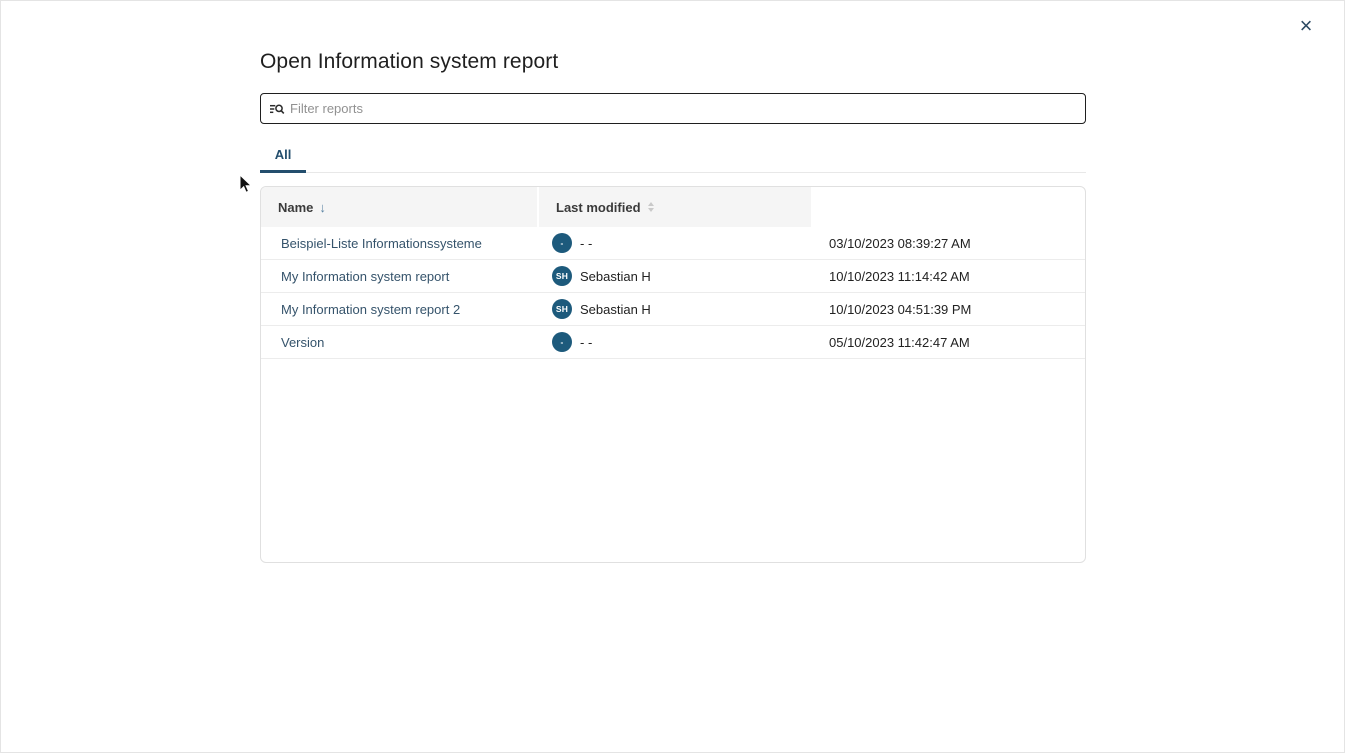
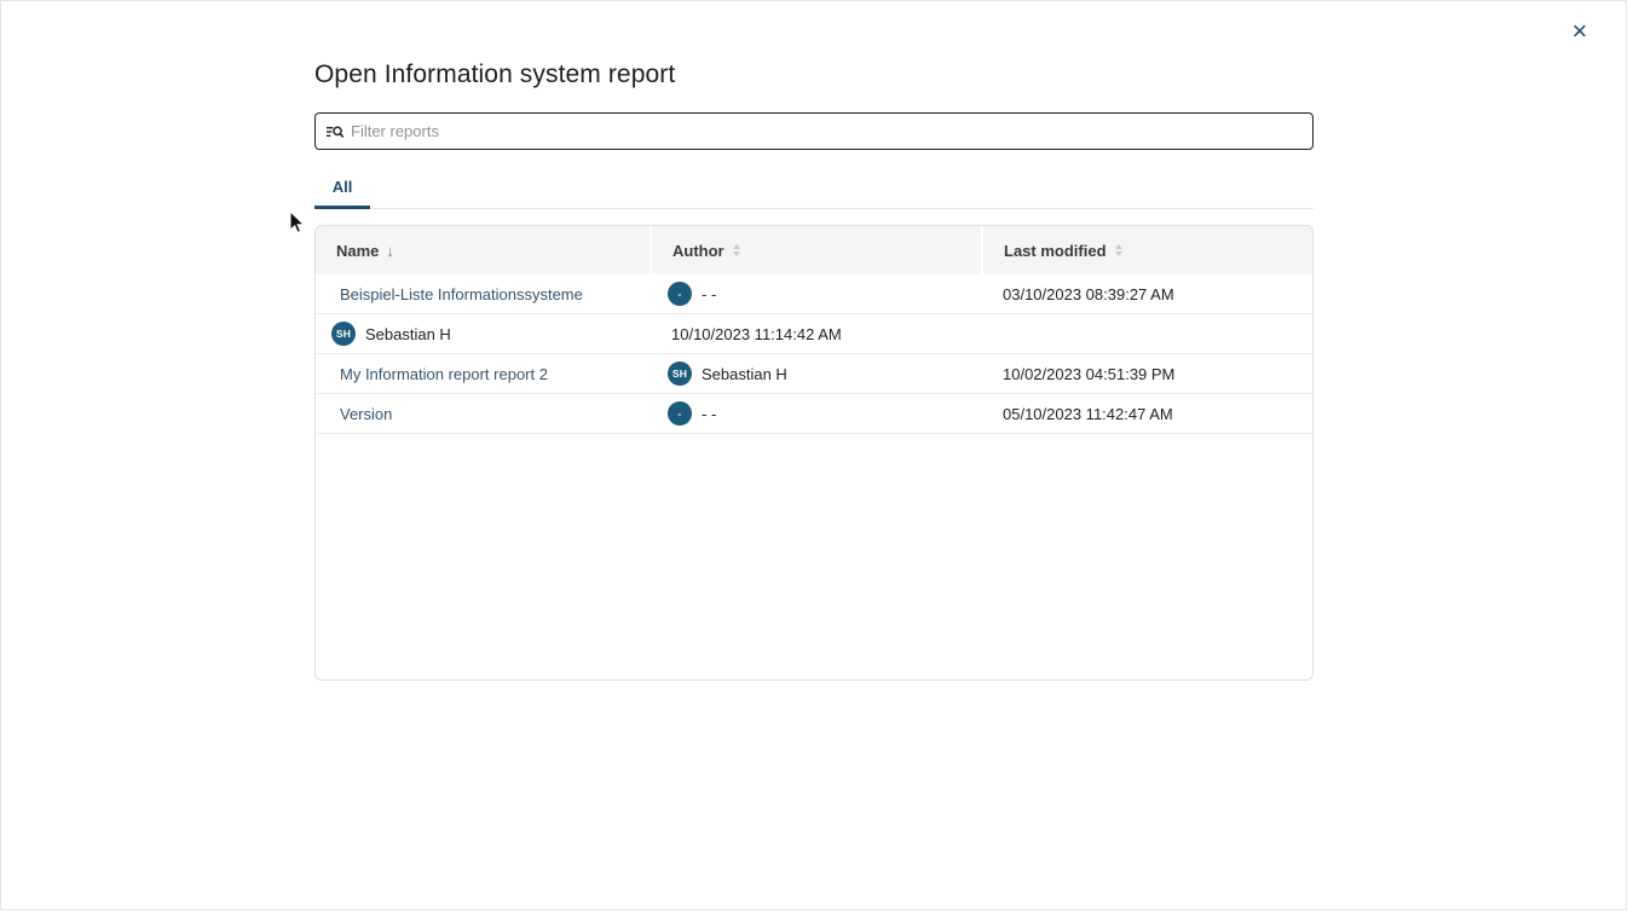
  ×
  Open Information system report
  Filter reports
  All
  Name
  ↓
+ Author
  Last modified
  Beispiel-Liste Informationssysteme
  -
  - -
  03/10/2023 08:39:27 AM
- My Information system report
  SH
  Sebastian H
  10/10/2023 11:14:42 AM
- My Information system report 2
+ My Information report report 2
  SH
  Sebastian H
- 10/10/2023 04:51:39 PM
+ 10/02/2023 04:51:39 PM
  Version
  -
  - -
  05/10/2023 11:42:47 AM
